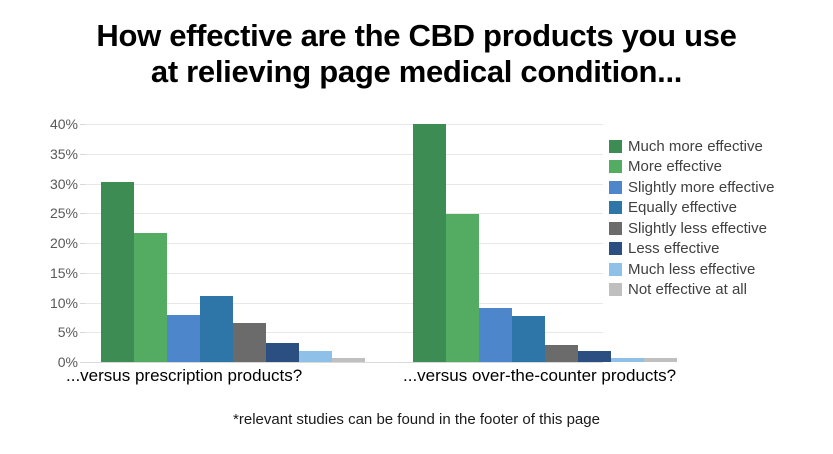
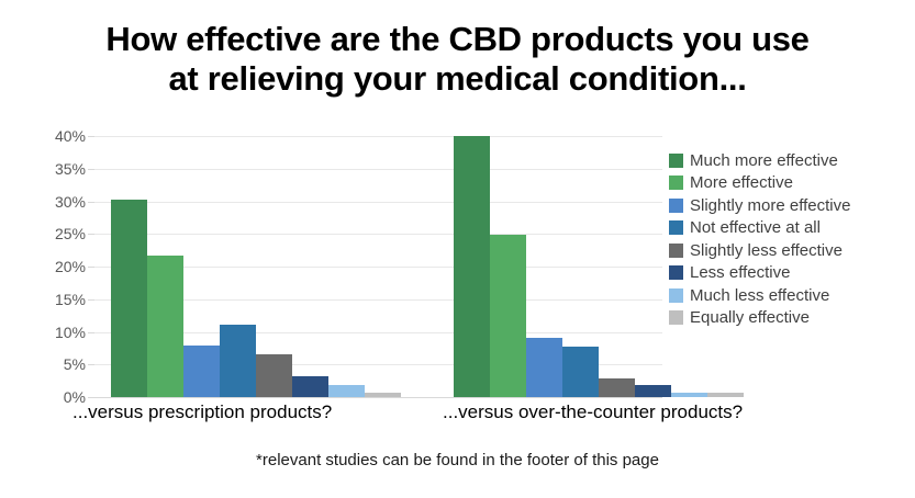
  How effective are the CBD products you use
- at relieving page medical condition...
+ at relieving your medical condition...
  0%
  5%
  10%
  15%
  20%
  25%
  30%
  35%
  40%
  ...versus prescription products?
  ...versus over-the-counter products?
  Much more effective
  More effective
  Slightly more effective
- Equally effective
+ Not effective at all
  Slightly less effective
  Less effective
  Much less effective
- Not effective at all
+ Equally effective
  *relevant studies can be found in the footer of this page
